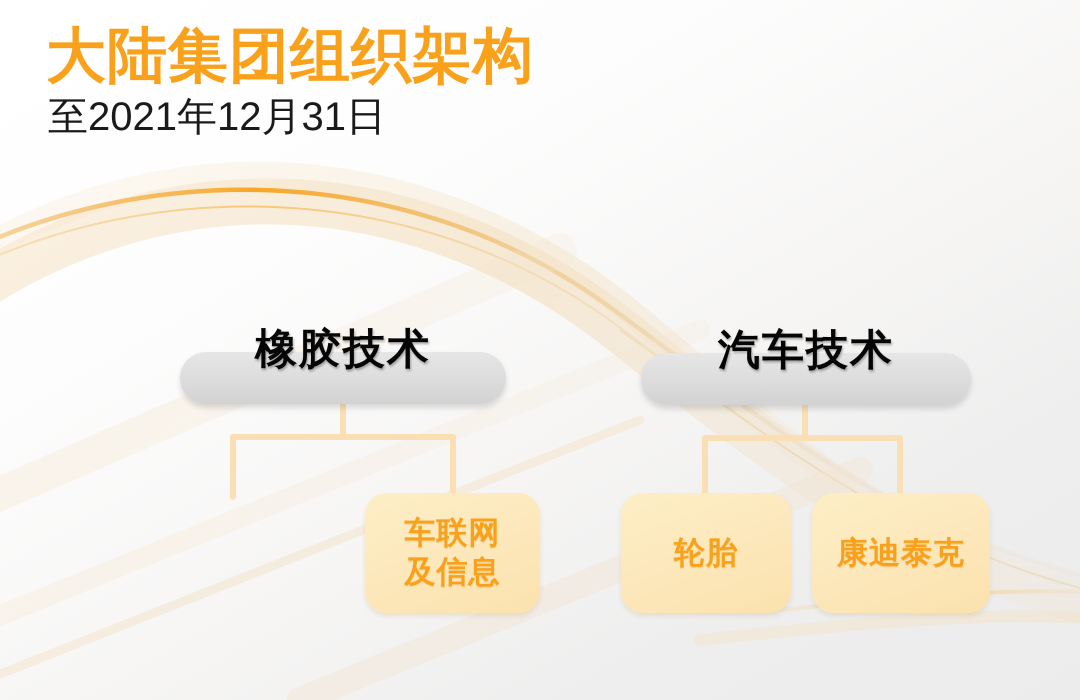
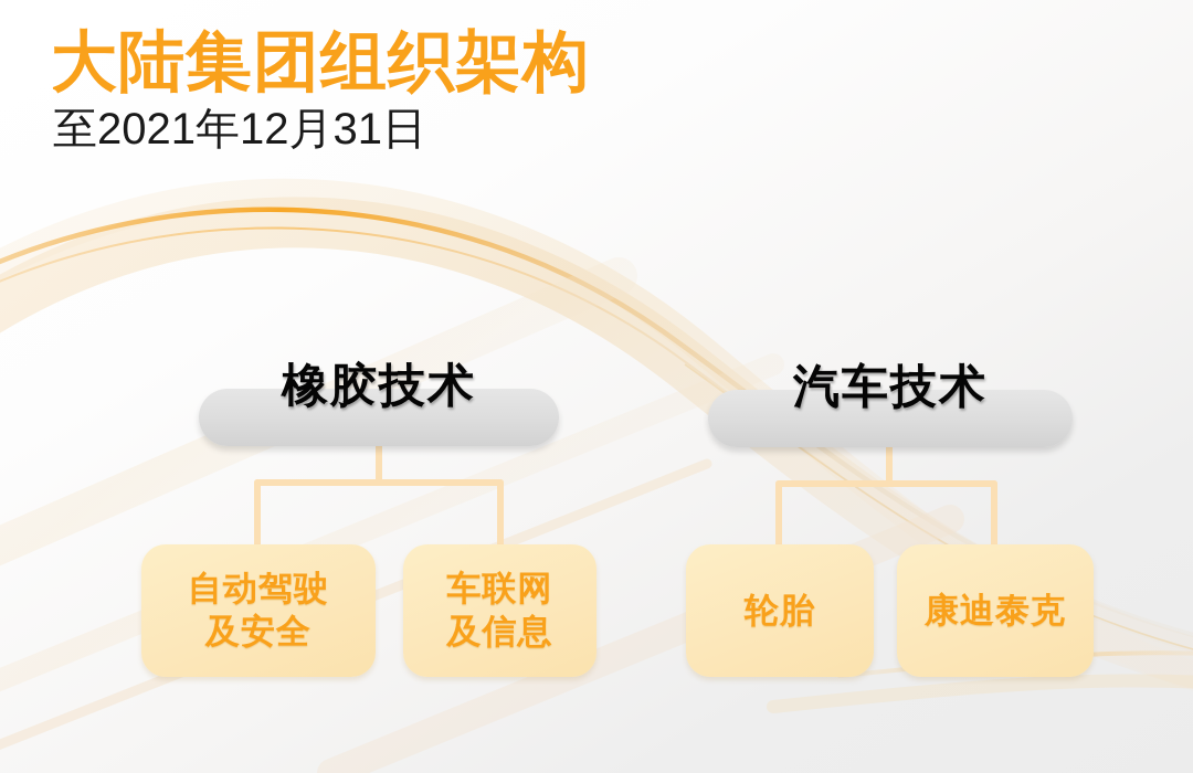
  大陆集团组织架构
  至2021年12月31日
  橡胶技术
+ 自动驾驶
+ 及安全
  车联网
  及信息
  汽车技术
  轮胎
  康迪泰克
